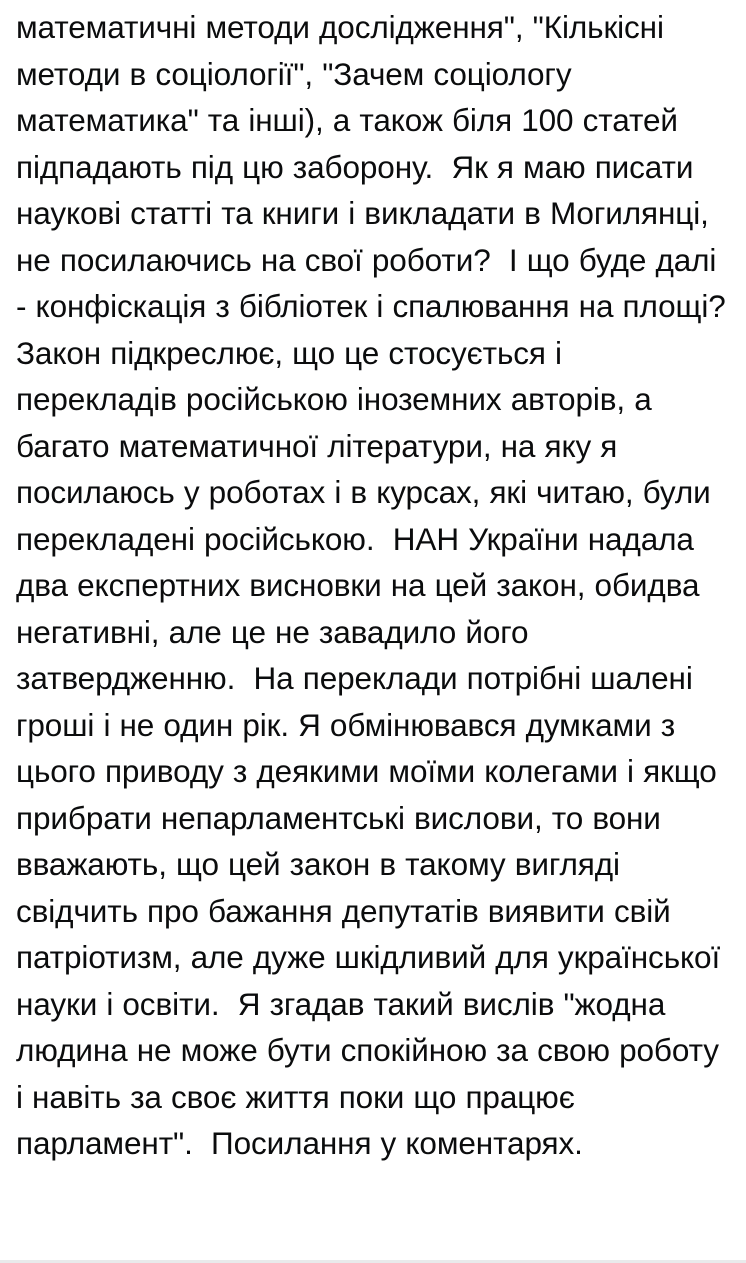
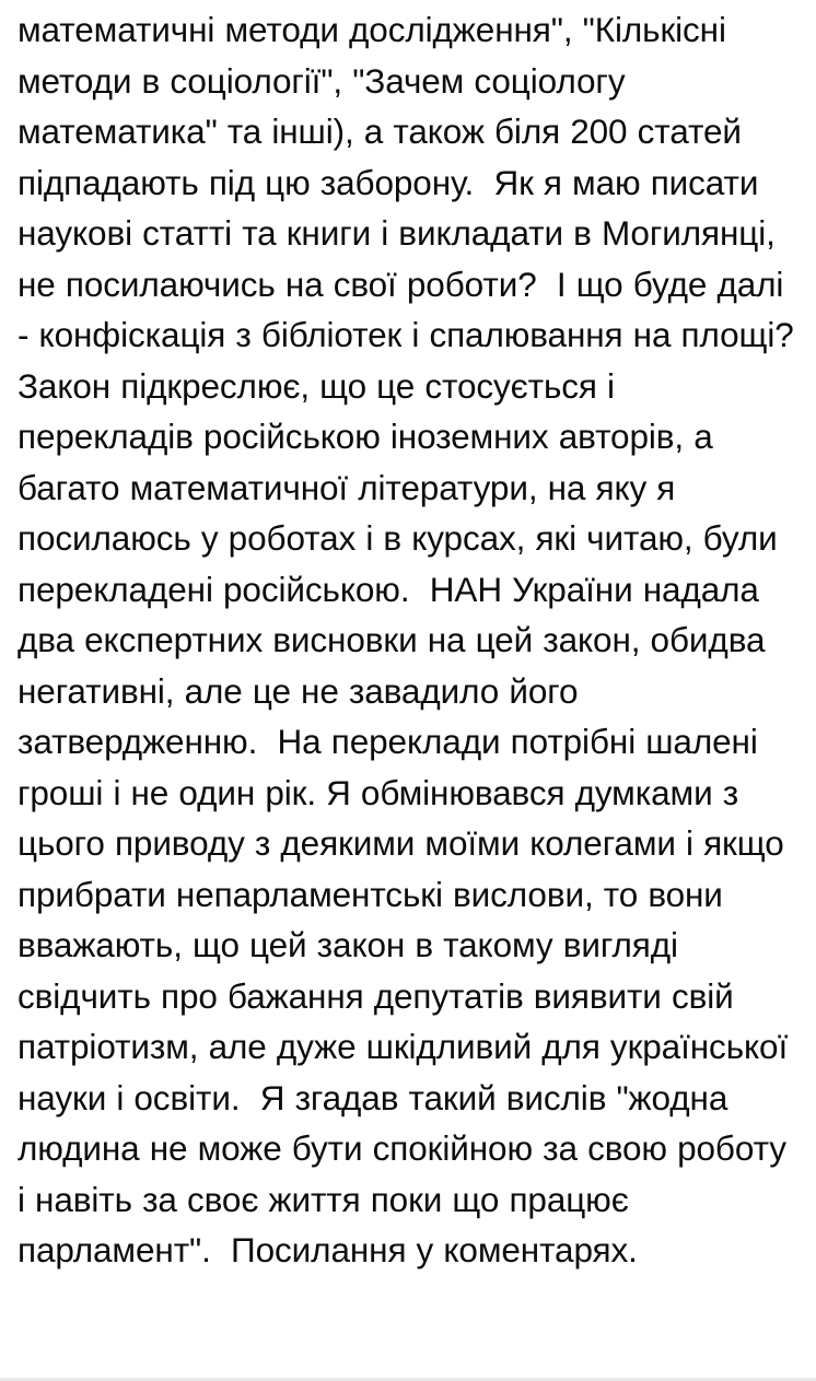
- математичні методи дослідження", "Кількісні методи в соціології", "Зачем соціологу математика" та інші), а також біля 100 статей підпадають під цю заборону. Як я маю писати наукові статті та книги і викладати в Могилянці, не посилаючись на свої роботи? І що буде далі - конфіскація з бібліотек і спалювання на площі? Закон підкреслює, що це стосується і перекладів російською іноземних авторів, а багато математичної літератури, на яку я посилаюсь у роботах і в курсах, які читаю, були перекладені російською. НАН України надала два експертних висновки на цей закон, обидва негативні, але це не завадило його затвердженню. На переклади потрібні шалені гроші і не один рік. Я обмінювався думками з цього приводу з деякими моїми колегами і якщо прибрати непарламентські вислови, то вони вважають, що цей закон в такому вигляді свідчить про бажання депутатів виявити свій патріотизм, але дуже шкідливий для української науки і освіти. Я згадав такий вислів "жодна людина не може бути спокійною за свою роботу і навіть за своє життя поки що працює парламент". Посилання у коментарях.
+ математичні методи дослідження", "Кількісні методи в соціології", "Зачем соціологу математика" та інші), а також біля 200 статей підпадають під цю заборону. Як я маю писати наукові статті та книги і викладати в Могилянці, не посилаючись на свої роботи? І що буде далі - конфіскація з бібліотек і спалювання на площі? Закон підкреслює, що це стосується і перекладів російською іноземних авторів, а багато математичної літератури, на яку я посилаюсь у роботах і в курсах, які читаю, були перекладені російською. НАН України надала два експертних висновки на цей закон, обидва негативні, але це не завадило його затвердженню. На переклади потрібні шалені гроші і не один рік. Я обмінювався думками з цього приводу з деякими моїми колегами і якщо прибрати непарламентські вислови, то вони вважають, що цей закон в такому вигляді свідчить про бажання депутатів виявити свій патріотизм, але дуже шкідливий для української науки і освіти. Я згадав такий вислів "жодна людина не може бути спокійною за свою роботу і навіть за своє життя поки що працює парламент". Посилання у коментарях.
